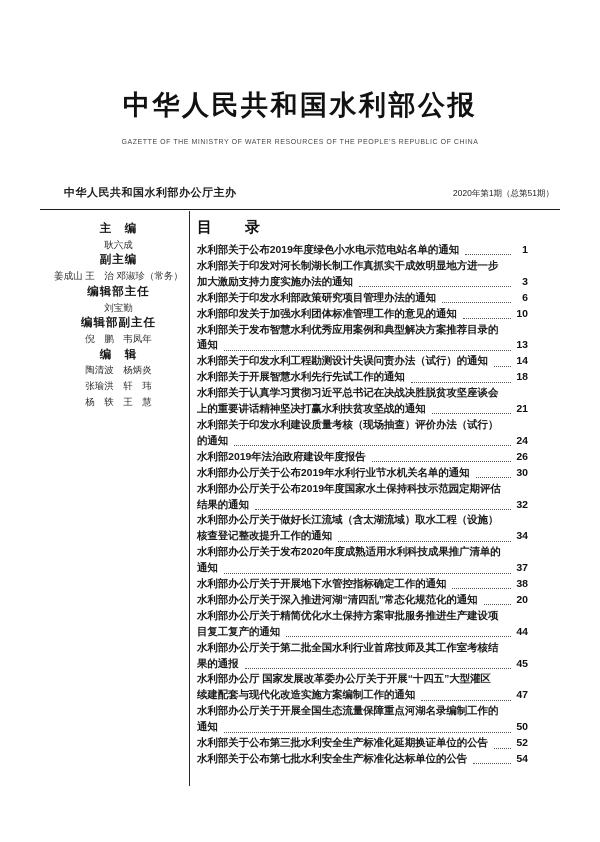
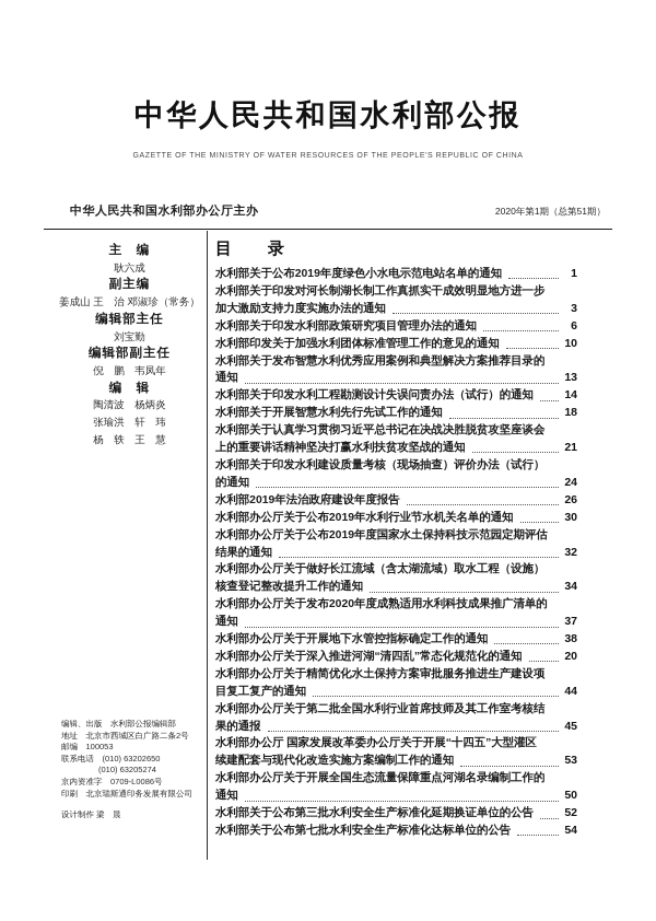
  中华人民共和国水利部公报
  中华人民共和国水利部办公厅主办
  2020年第1期（总第51期）
  主 编
  耿六成
  副主编
  姜成山 王 治 邓淑珍（常务）
  编辑部主任
  刘宝勤
  编辑部副主任
  倪 鹏 韦凤年
  编 辑
  陶清波 杨炳炎
  张瑜洪 轩 玮
  杨 轶 王 慧
+ 编辑、出版 水利部公报编辑部
+ 地址 北京市西城区白广路二条2号
+ 邮编 100053
+ 联系电话 (010) 63202650
+ (010) 63205274
+ 京内资准字 0709-L0086号
+ 印刷 北京瑞斯通印务发展有限公司
+ 设计制作 梁 晨
  目 录
  水利部关于公布2019年度绿色小水电示范电站名单的通知
  1
  水利部关于印发对河长制湖长制工作真抓实干成效明显地方进一步
  加大激励支持力度实施办法的通知
  3
  水利部关于印发水利部政策研究项目管理办法的通知
  6
  水利部印发关于加强水利团体标准管理工作的意见的通知
  10
  水利部关于发布智慧水利优秀应用案例和典型解决方案推荐目录的
  通知
  13
  水利部关于印发水利工程勘测设计失误问责办法（试行）的通知
  14
  水利部关于开展智慧水利先行先试工作的通知
  18
  水利部关于认真学习贯彻习近平总书记在决战决胜脱贫攻坚座谈会
  上的重要讲话精神坚决打赢水利扶贫攻坚战的通知
  21
  水利部关于印发水利建设质量考核（现场抽查）评价办法（试行）
  的通知
  24
  水利部2019年法治政府建设年度报告
  26
  水利部办公厅关于公布2019年水利行业节水机关名单的通知
  30
  水利部办公厅关于公布2019年度国家水土保持科技示范园定期评估
  结果的通知
  32
  水利部办公厅关于做好长江流域（含太湖流域）取水工程（设施）
  核查登记整改提升工作的通知
  34
  水利部办公厅关于发布2020年度成熟适用水利科技成果推广清单的
  通知
  37
  水利部办公厅关于开展地下水管控指标确定工作的通知
  38
  水利部办公厅关于深入推进河湖“清四乱”常态化规范化的通知
  20
  水利部办公厅关于精简优化水土保持方案审批服务推进生产建设项
  目复工复产的通知
  44
  水利部办公厅关于第二批全国水利行业首席技师及其工作室考核结
  果的通报
  45
  水利部办公厅 国家发展改革委办公厅关于开展“十四五”大型灌区
  续建配套与现代化改造实施方案编制工作的通知
- 47
+ 53
  水利部办公厅关于开展全国生态流量保障重点河湖名录编制工作的
  通知
  50
  水利部关于公布第三批水利安全生产标准化延期换证单位的公告
  52
  水利部关于公布第七批水利安全生产标准化达标单位的公告
  54
